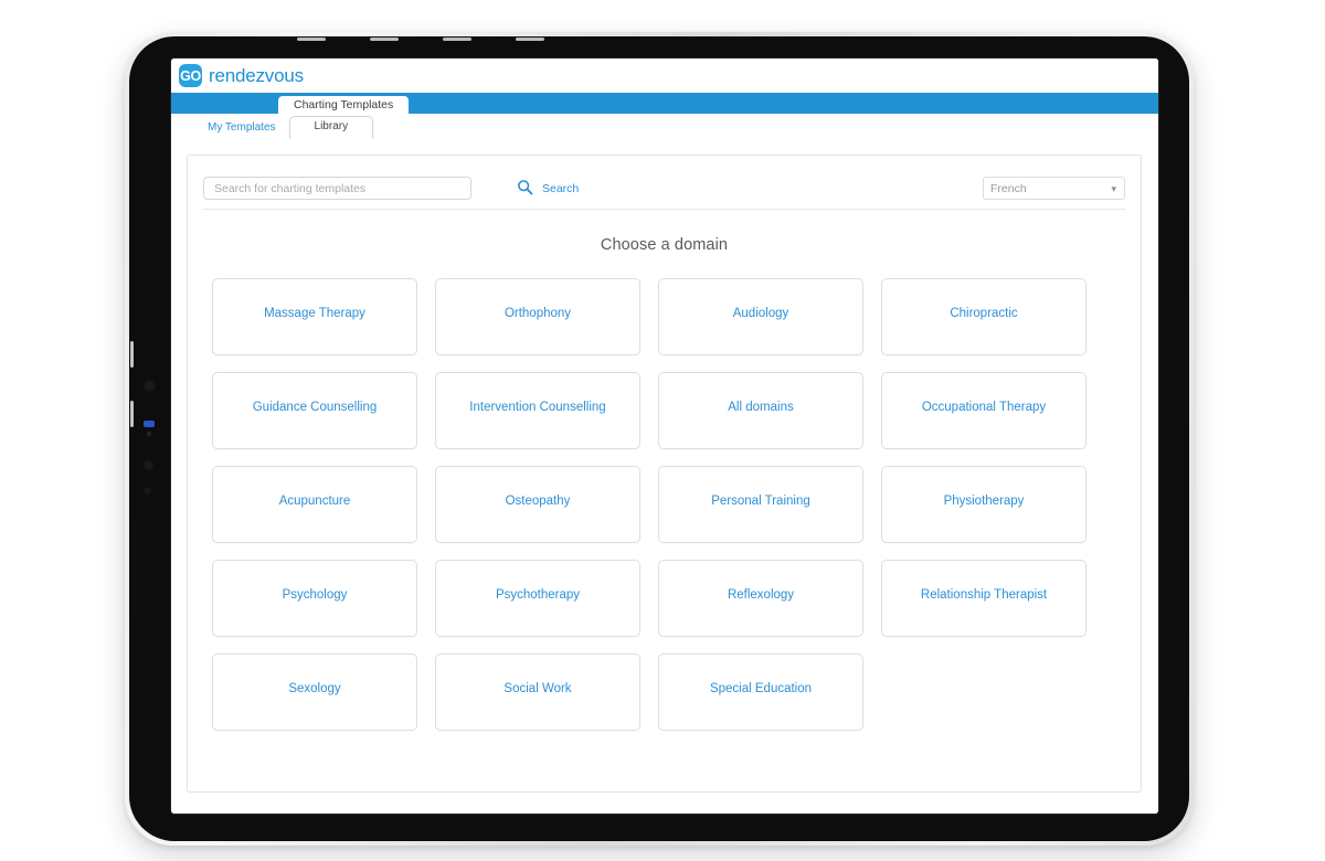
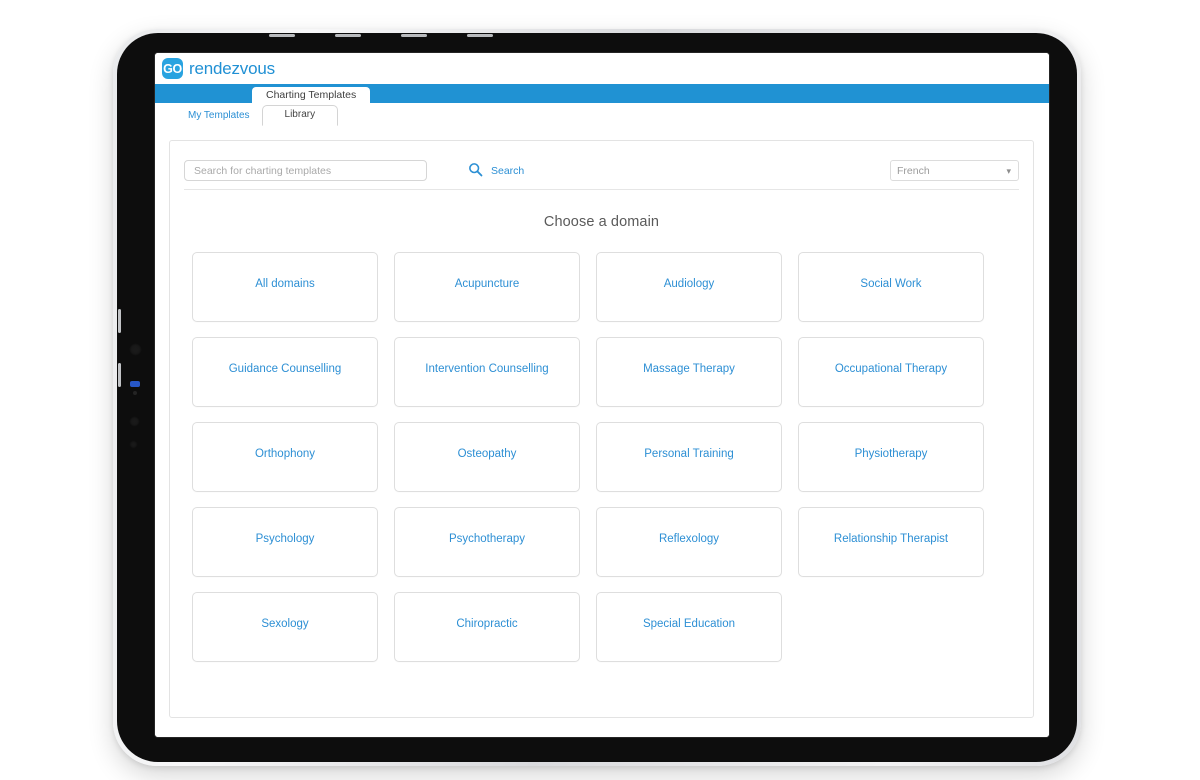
  GO
  rendezvous
  Charting Templates
  My Templates
  Library
  Search for charting templates
  Search
  French
  ▾
  Choose a domain
- Massage Therapy
+ All domains
- Orthophony
+ Acupuncture
  Audiology
- Chiropractic
+ Social Work
  Guidance Counselling
  Intervention Counselling
- All domains
+ Massage Therapy
  Occupational Therapy
- Acupuncture
+ Orthophony
  Osteopathy
  Personal Training
  Physiotherapy
  Psychology
  Psychotherapy
  Reflexology
  Relationship Therapist
  Sexology
- Social Work
+ Chiropractic
  Special Education
